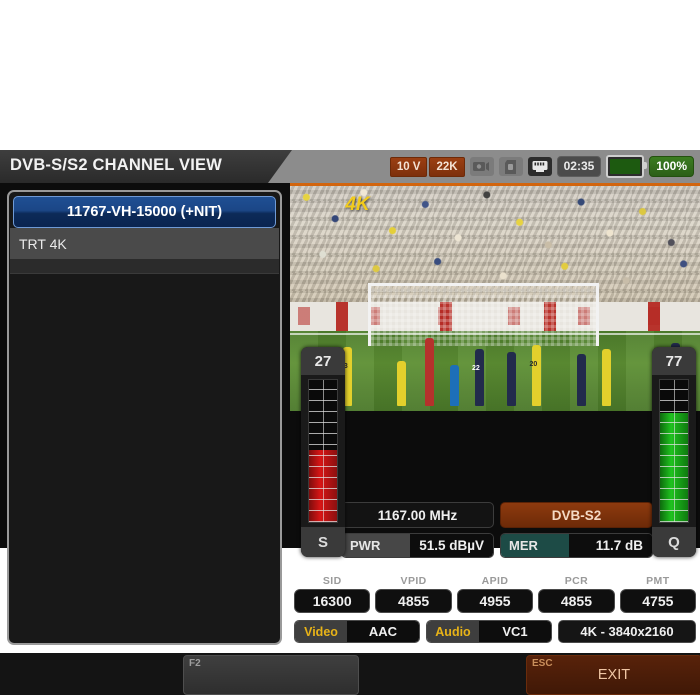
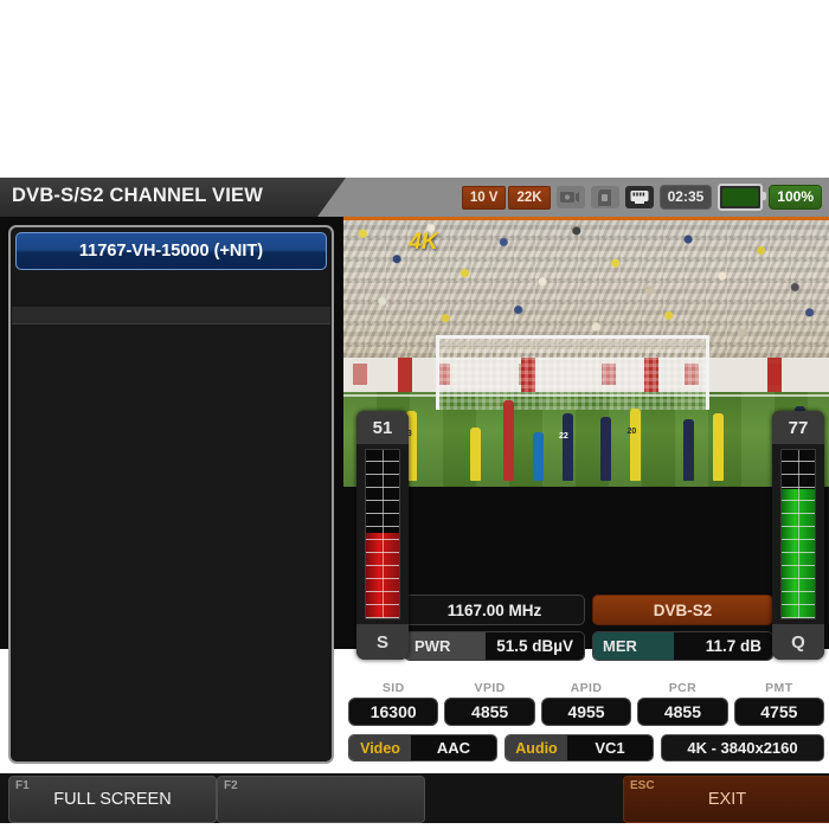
  DVB-S/S2 CHANNEL VIEW
  10 V
  22K
  02:35
  100%
  11767-VH-15000 (+NIT)
- TRT 4K
  4K
- 27
+ 51
  S
  77
  Q
  1167.00 MHz
  DVB-S2
  PWR
  51.5 dBµV
  MER
  11.7 dB
  SID
  16300
  VPID
  4855
  APID
  4955
  PCR
  4855
  PMT
  4755
  Video
  AAC
  Audio
  VC1
  4K - 3840x2160
+ F1
+ FULL SCREEN
  F2
  ESC
  EXIT
